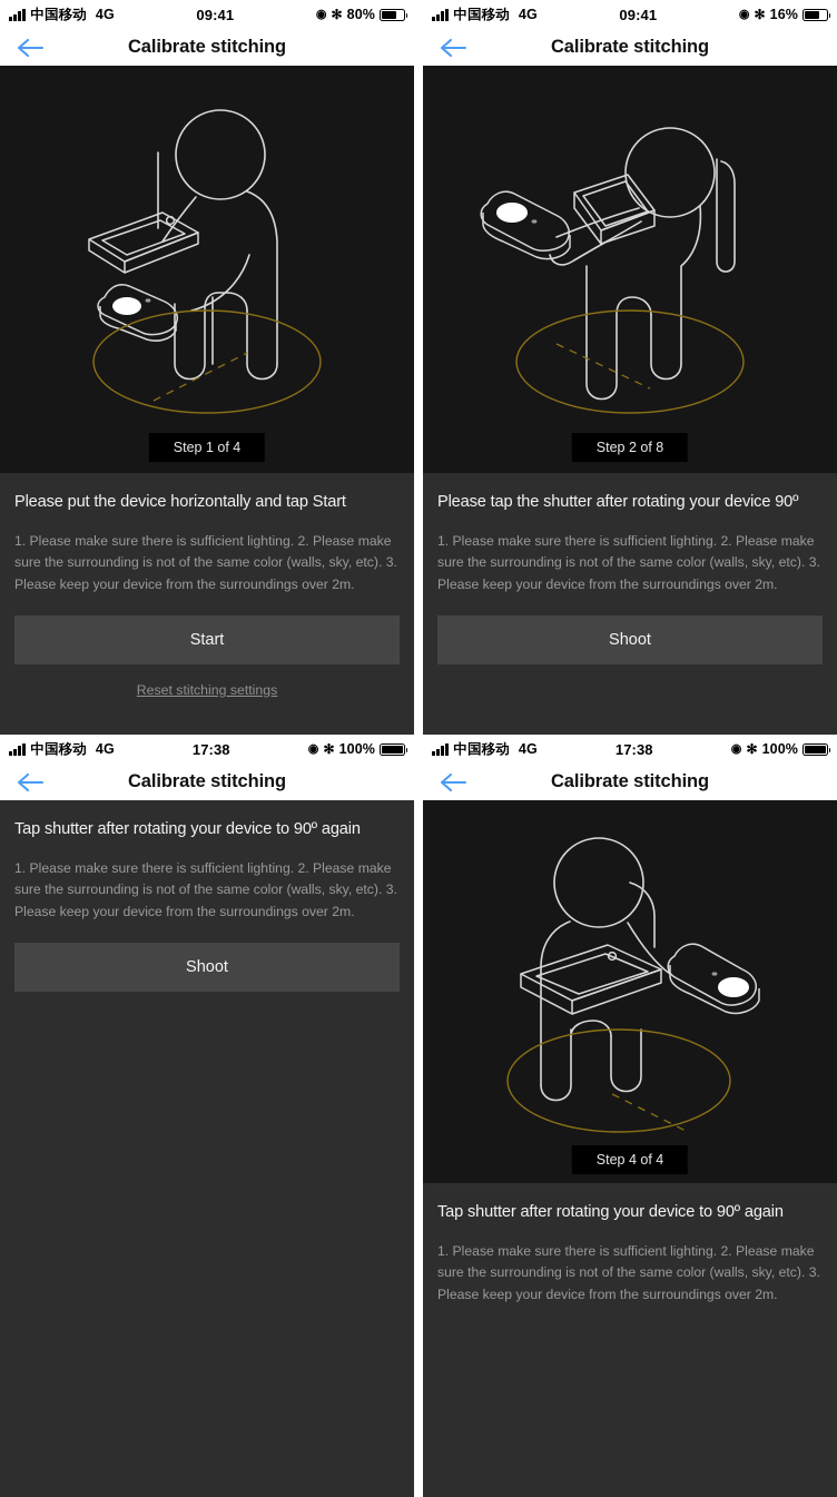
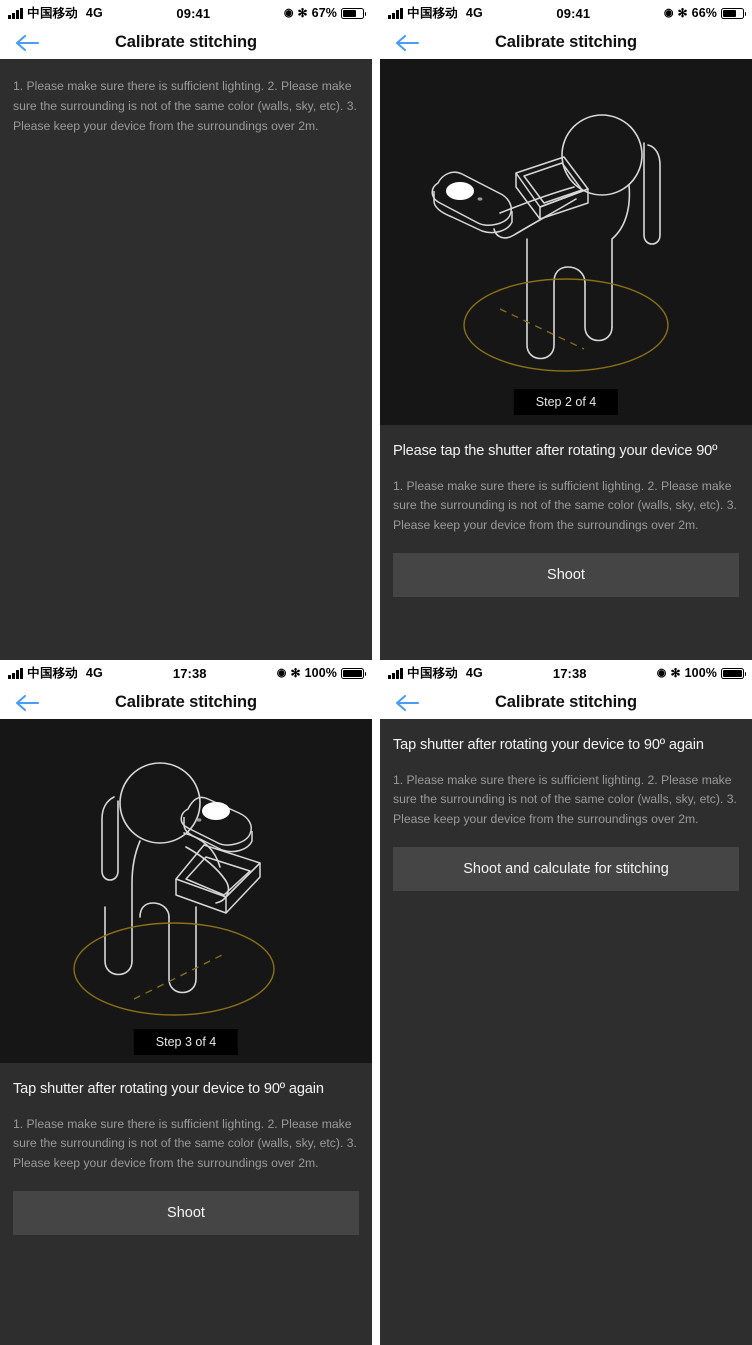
  中国移动
  4G
  09:41
  ◉
  ✻
- 80%
+ 67%
  Calibrate stitching
- Step 1 of 4
- Please put the device horizontally and tap Start
  1. Please make sure there is sufficient lighting. 2. Please make sure the surrounding is not of the same color (walls, sky, etc). 3. Please keep your device from the surroundings over 2m.
- Start
- Reset stitching settings
  中国移动
  4G
  09:41
  ◉
  ✻
- 16%
+ 66%
  Calibrate stitching
- Step 2 of 8
+ Step 2 of 4
  Please tap the shutter after rotating your device 90º
  1. Please make sure there is sufficient lighting. 2. Please make sure the surrounding is not of the same color (walls, sky, etc). 3. Please keep your device from the surroundings over 2m.
  Shoot
  中国移动
  4G
  17:38
  ◉
  ✻
  100%
  Calibrate stitching
+ Step 3 of 4
  Tap shutter after rotating your device to 90º again
  1. Please make sure there is sufficient lighting. 2. Please make sure the surrounding is not of the same color (walls, sky, etc). 3. Please keep your device from the surroundings over 2m.
  Shoot
  中国移动
  4G
  17:38
  ◉
  ✻
  100%
  Calibrate stitching
- Step 4 of 4
  Tap shutter after rotating your device to 90º again
  1. Please make sure there is sufficient lighting. 2. Please make sure the surrounding is not of the same color (walls, sky, etc). 3. Please keep your device from the surroundings over 2m.
+ Shoot and calculate for stitching
